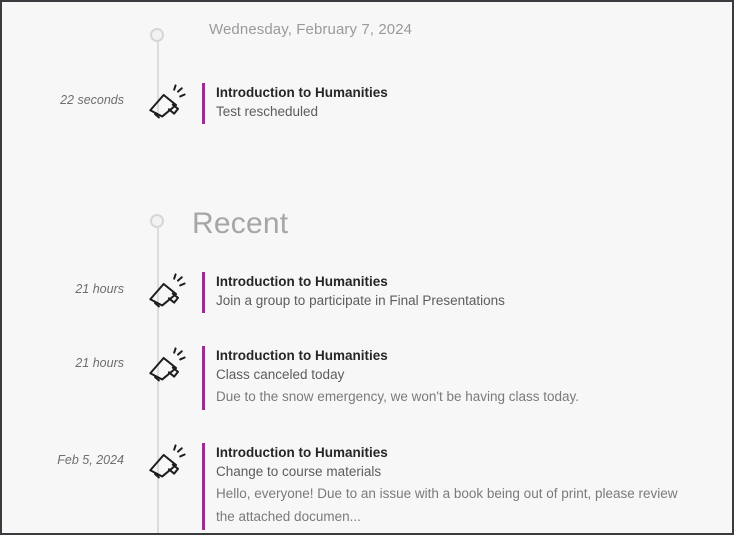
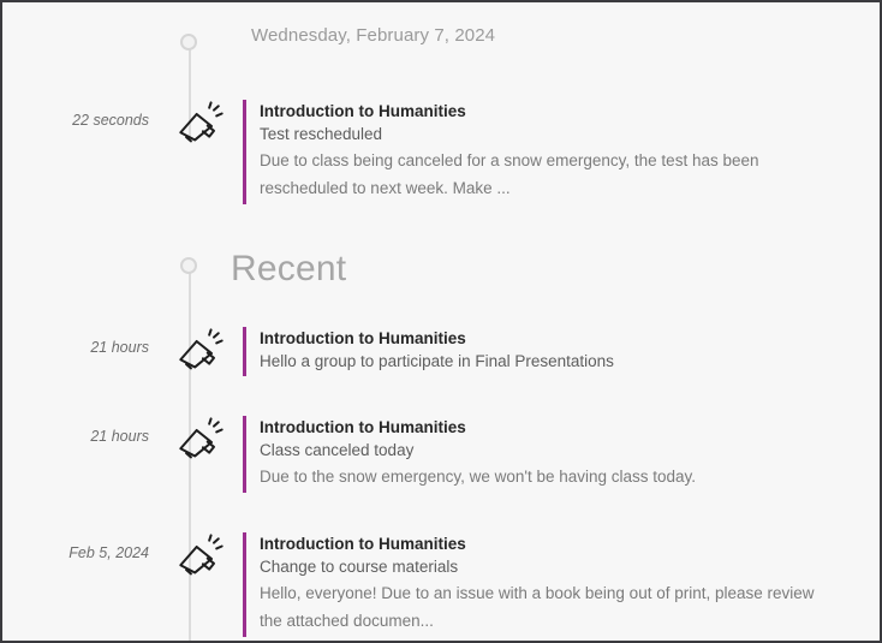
  Wednesday, February 7, 2024
  Recent
  22 seconds
  Introduction to Humanities
  Test rescheduled
+ Due to class being canceled for a snow emergency, the test has been rescheduled to next week. Make ...
  21 hours
  Introduction to Humanities
- Join a group to participate in Final Presentations
+ Hello a group to participate in Final Presentations
  21 hours
  Introduction to Humanities
  Class canceled today
  Due to the snow emergency, we won't be having class today.
  Feb 5, 2024
  Introduction to Humanities
  Change to course materials
  Hello, everyone! Due to an issue with a book being out of print, please review the attached documen...
